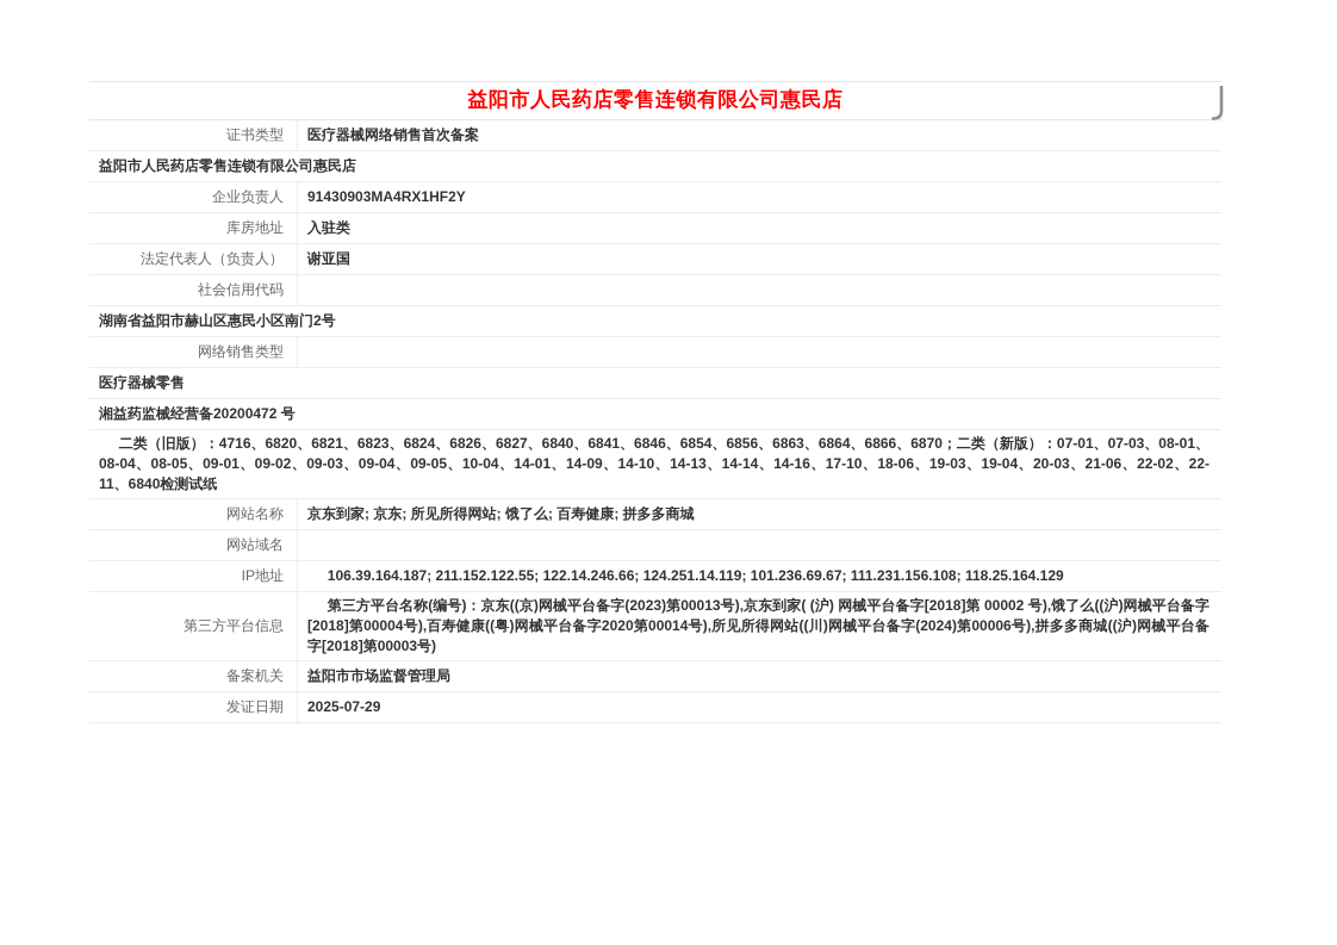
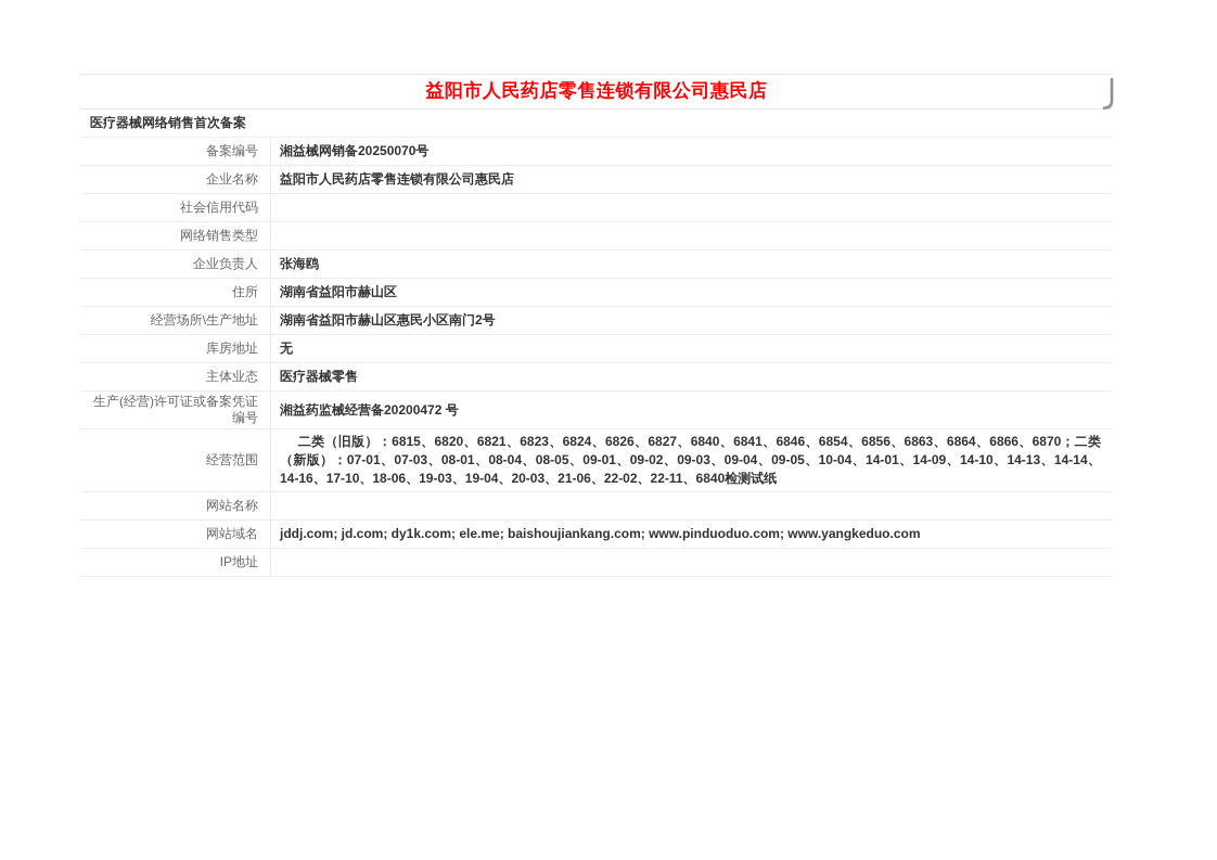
  益阳市人民药店零售连锁有限公司惠民店
- 证书类型
  医疗器械网络销售首次备案
+ 备案编号
+ 湘益械网销备20250070号
+ 企业名称
  益阳市人民药店零售连锁有限公司惠民店
- 企业负责人
+ 社会信用代码
- 91430903MA4RX1HF2Y
- 库房地址
+ 网络销售类型
- 入驻类
- 法定代表人（负责人）
- 谢亚国
- 社会信用代码
+ 企业负责人
+ 张海鸥
+ 住所
+ 湖南省益阳市赫山区
+ 经营场所\生产地址
  湖南省益阳市赫山区惠民小区南门2号
- 网络销售类型
+ 库房地址
+ 无
+ 主体业态
  医疗器械零售
+ 生产(经营)许可证或备案凭证编号
  湘益药监械经营备20200472 号
+ 经营范围
- 二类（旧版）：4716、6820、6821、6823、6824、6826、6827、6840、6841、6846、6854、6856、6863、6864、6866、6870；二类（新版）：07-01、07-03、08-01、08-04、08-05、09-01、09-02、09-03、09-04、09-05、10-04、14-01、14-09、14-10、14-13、14-14、14-16、17-10、18-06、19-03、19-04、20-03、21-06、22-02、22-11、6840检测试纸
+ 二类（旧版）：6815、6820、6821、6823、6824、6826、6827、6840、6841、6846、6854、6856、6863、6864、6866、6870；二类（新版）：07-01、07-03、08-01、08-04、08-05、09-01、09-02、09-03、09-04、09-05、10-04、14-01、14-09、14-10、14-13、14-14、14-16、17-10、18-06、19-03、19-04、20-03、21-06、22-02、22-11、6840检测试纸
  网站名称
- 京东到家; 京东; 所见所得网站; 饿了么; 百寿健康; 拼多多商城
  网站域名
+ jddj.com; jd.com; dy1k.com; ele.me; baishoujiankang.com; www.pinduoduo.com; www.yangkeduo.com
  IP地址
- 106.39.164.187; 211.152.122.55; 122.14.246.66; 124.251.14.119; 101.236.69.67; 111.231.156.108; 118.25.164.129
- 第三方平台信息
- 第三方平台名称(编号)：京东((京)网械平台备字(2023)第00013号),京东到家( (沪) 网械平台备字[2018]第 00002 号),饿了么((沪)网械平台备字[2018]第00004号),百寿健康((粤)网械平台备字2020第00014号),所见所得网站((川)网械平台备字(2024)第00006号),拼多多商城((沪)网械平台备字[2018]第00003号)
- 备案机关
- 益阳市市场监督管理局
- 发证日期
- 2025-07-29
